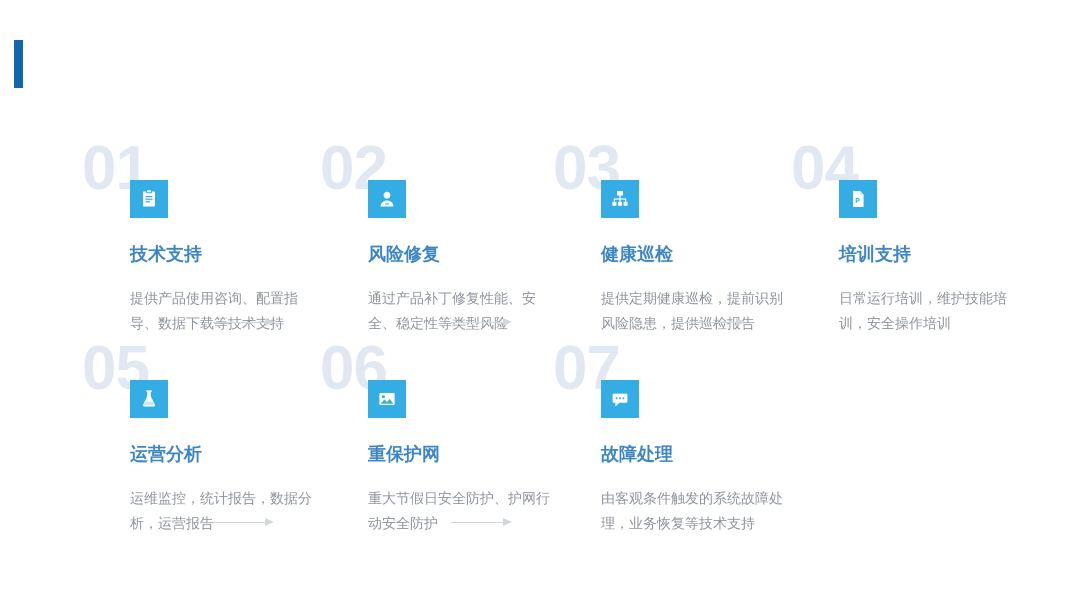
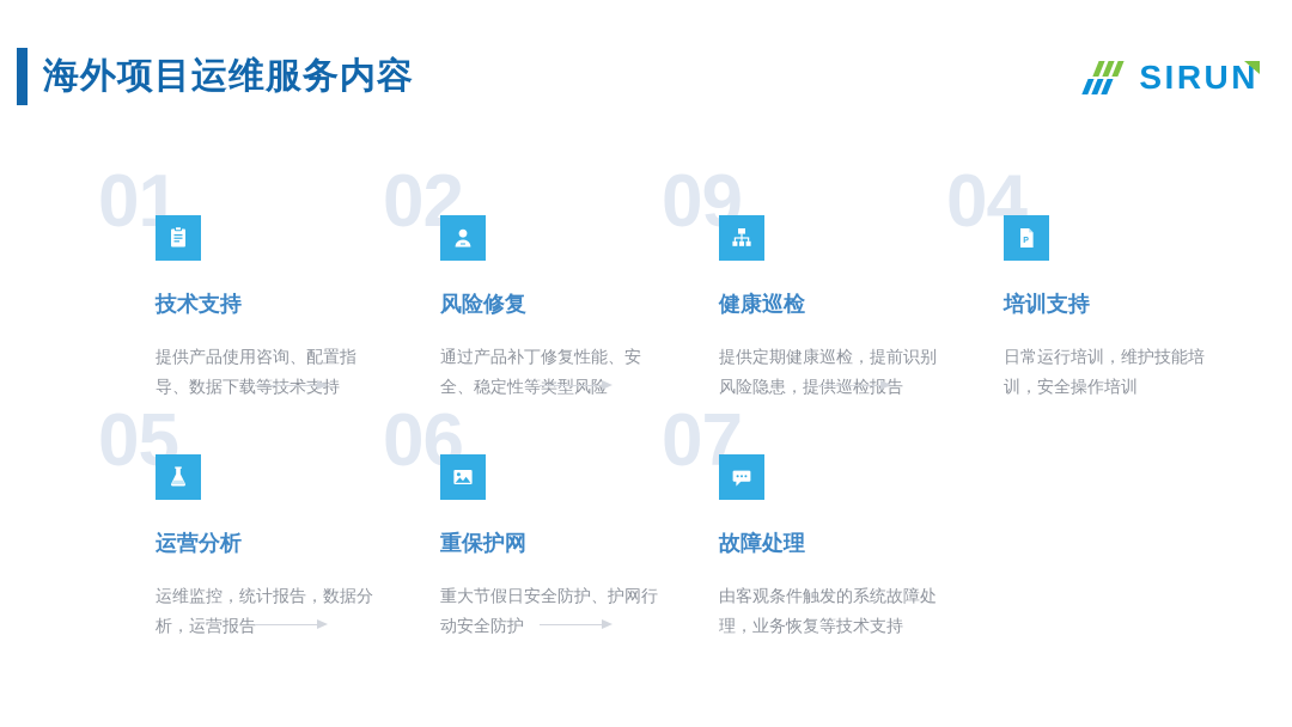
+ 海外项目运维服务内容
+ SIRUN
  01
  技术支持
  提供产品使用咨询、配置指导、数据下载等技术支持
  02
  风险修复
  通过产品补丁修复性能、安全、稳定性等类型风险
- 03
+ 09
  健康巡检
  提供定期健康巡检，提前识别风险隐患，提供巡检报告
  04
  培训支持
  日常运行培训，维护技能培训，安全操作培训
  05
  运营分析
  运维监控，统计报告，数据分析，运营报告
  06
  重保护网
  重大节假日安全防护、护网行动安全防护
  07
  故障处理
  由客观条件触发的系统故障处理，业务恢复等技术支持
